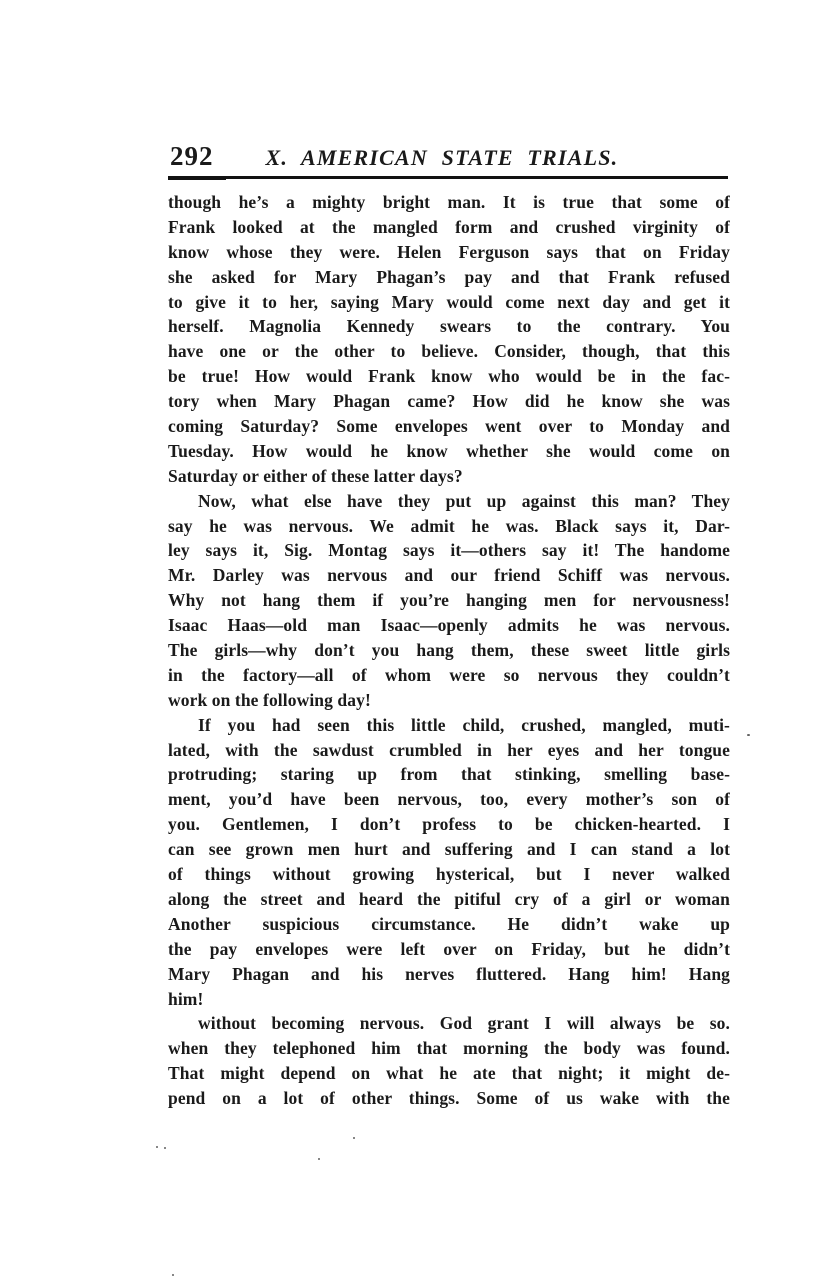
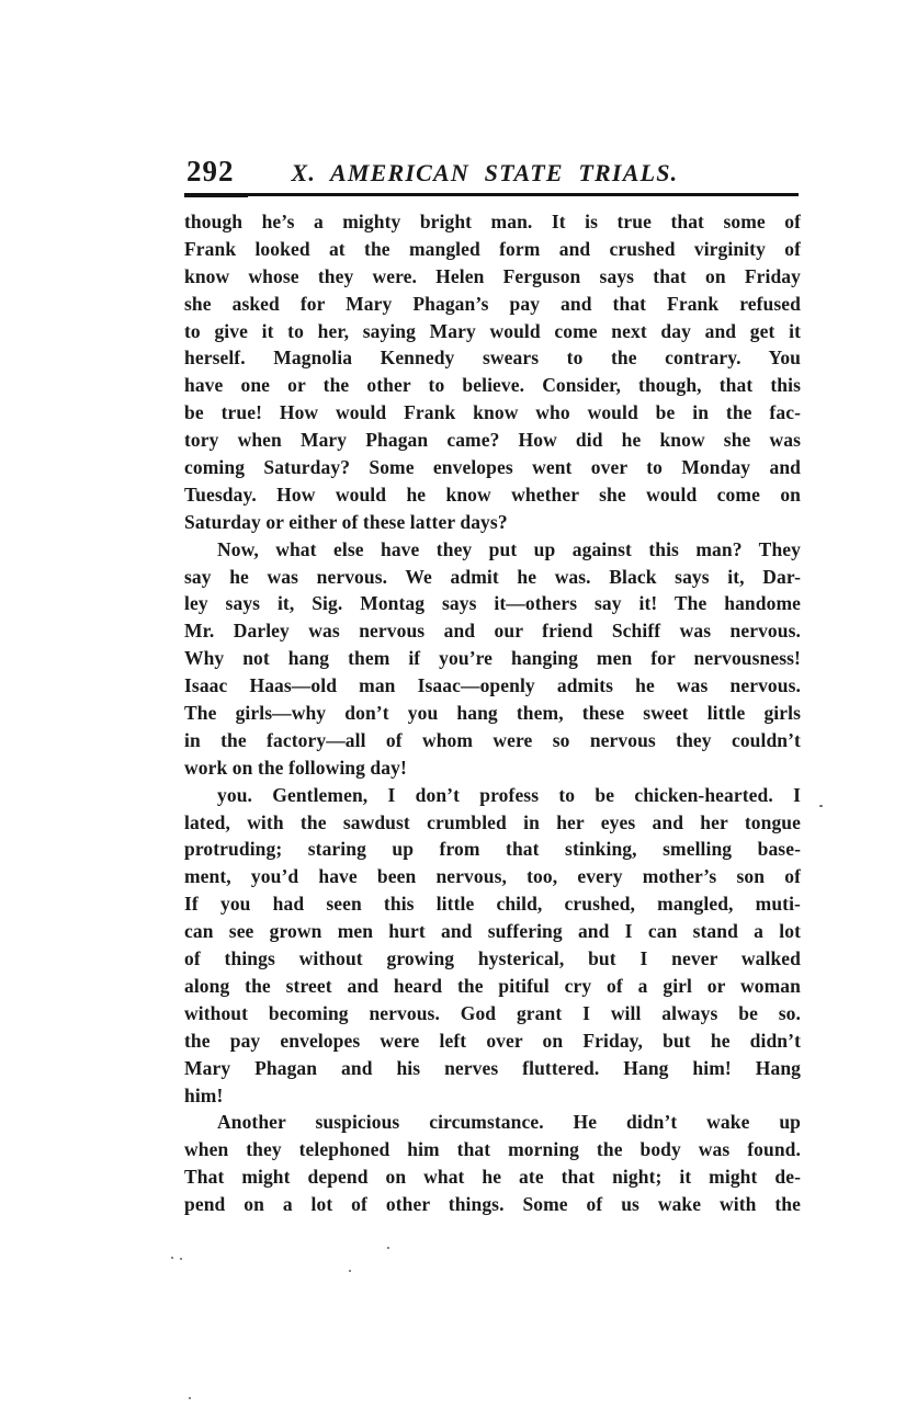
  292
  X. AMERICAN STATE TRIALS.
  though he’s a mighty bright man. It is true that some of
  Frank looked at the mangled form and crushed virginity of
  know whose they were. Helen Ferguson says that on Friday
  she asked for Mary Phagan’s pay and that Frank refused
  to give it to her, saying Mary would come next day and get it
  herself. Magnolia Kennedy swears to the contrary. You
  have one or the other to believe. Consider, though, that this
  be true! How would Frank know who would be in the fac-
  tory when Mary Phagan came? How did he know she was
  coming Saturday? Some envelopes went over to Monday and
  Tuesday. How would he know whether she would come on
  Saturday or either of these latter days?
  Now, what else have they put up against this man? They
  say he was nervous. We admit he was. Black says it, Dar-
  ley says it, Sig. Montag says it—others say it! The handome
  Mr. Darley was nervous and our friend Schiff was nervous.
  Why not hang them if you’re hanging men for nervousness!
  Isaac Haas—old man Isaac—openly admits he was nervous.
  The girls—why don’t you hang them, these sweet little girls
  in the factory—all of whom were so nervous they couldn’t
  work on the following day!
- If you had seen this little child, crushed, mangled, muti-
+ you. Gentlemen, I don’t profess to be chicken-hearted. I
  lated, with the sawdust crumbled in her eyes and her tongue
  protruding; staring up from that stinking, smelling base-
  ment, you’d have been nervous, too, every mother’s son of
- you. Gentlemen, I don’t profess to be chicken-hearted. I
+ If you had seen this little child, crushed, mangled, muti-
  can see grown men hurt and suffering and I can stand a lot
  of things without growing hysterical, but I never walked
  along the street and heard the pitiful cry of a girl or woman
- Another suspicious circumstance. He didn’t wake up
+ without becoming nervous. God grant I will always be so.
  the pay envelopes were left over on Friday, but he didn’t
  Mary Phagan and his nerves fluttered. Hang him! Hang
  him!
- without becoming nervous. God grant I will always be so.
+ Another suspicious circumstance. He didn’t wake up
  when they telephoned him that morning the body was found.
  That might depend on what he ate that night; it might de-
  pend on a lot of other things. Some of us wake with the
